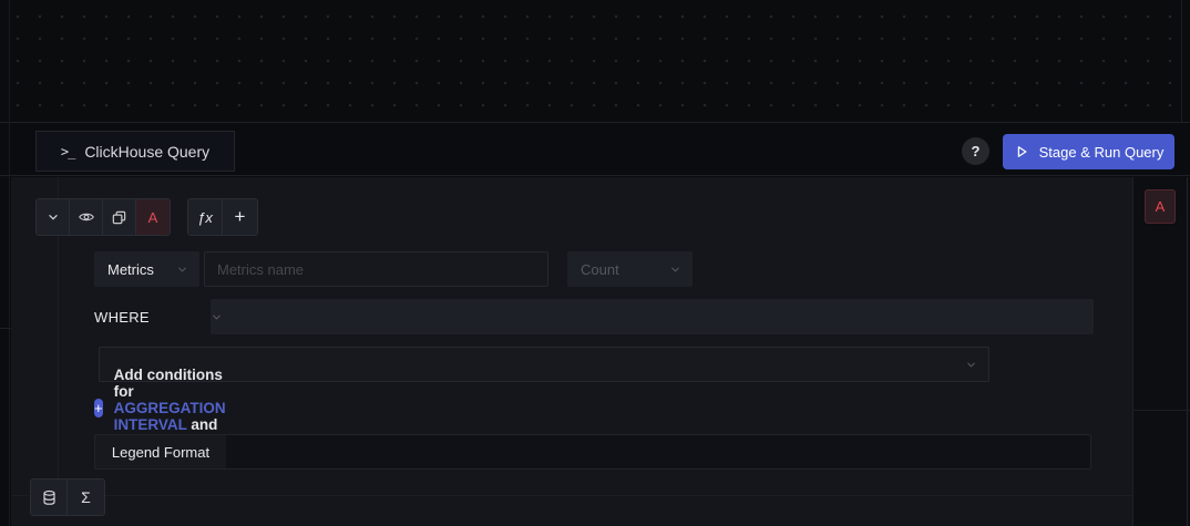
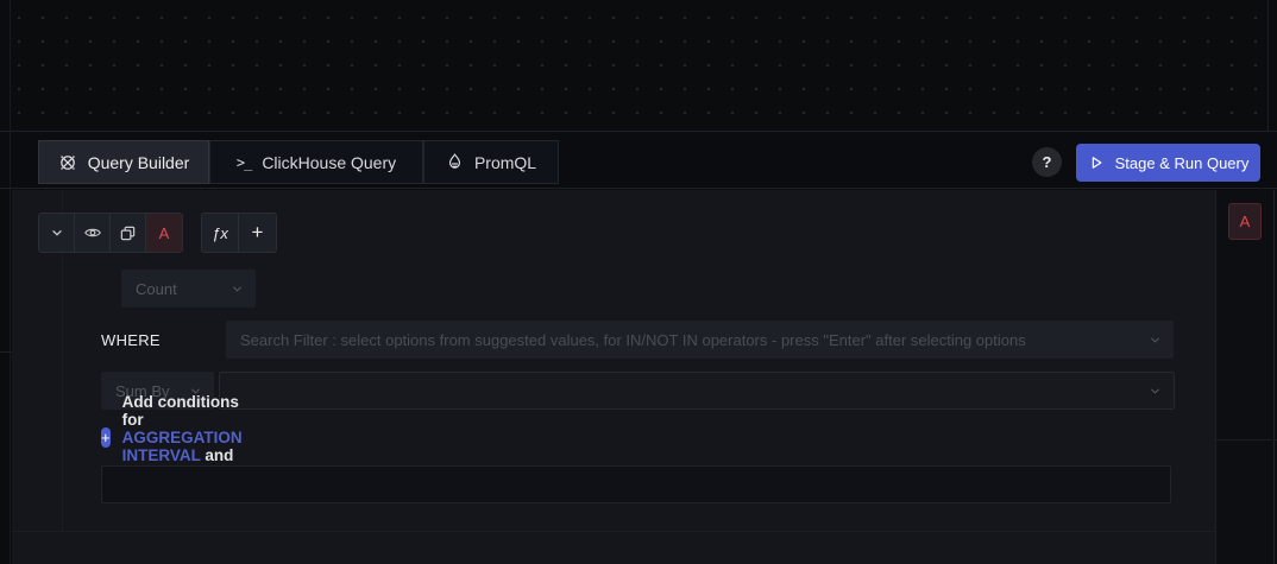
+ Query Builder
  >_
  ClickHouse Query
+ PromQL
  ?
  Stage & Run Query
  A
  ƒx
  +
- Metrics
- Metrics name
  Count
  WHERE
+ Search Filter : select options from suggested values, for IN/NOT IN operators - press "Enter" after selecting options
+ Sum By
  +
  Add conditions for AGGREGATION INTERVAL and
- Legend Format
- Σ
  A
